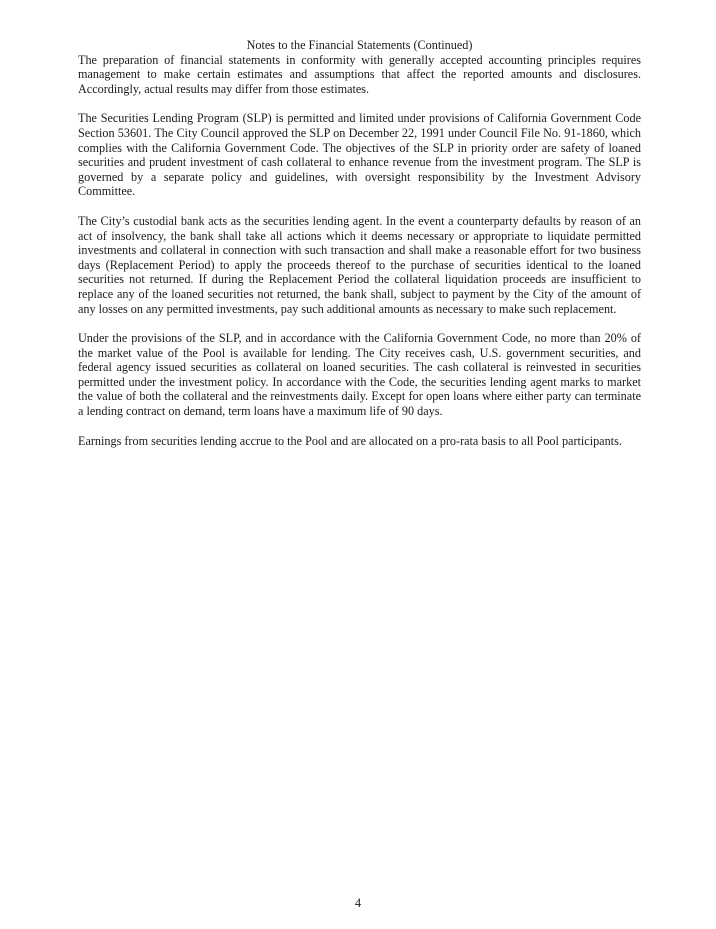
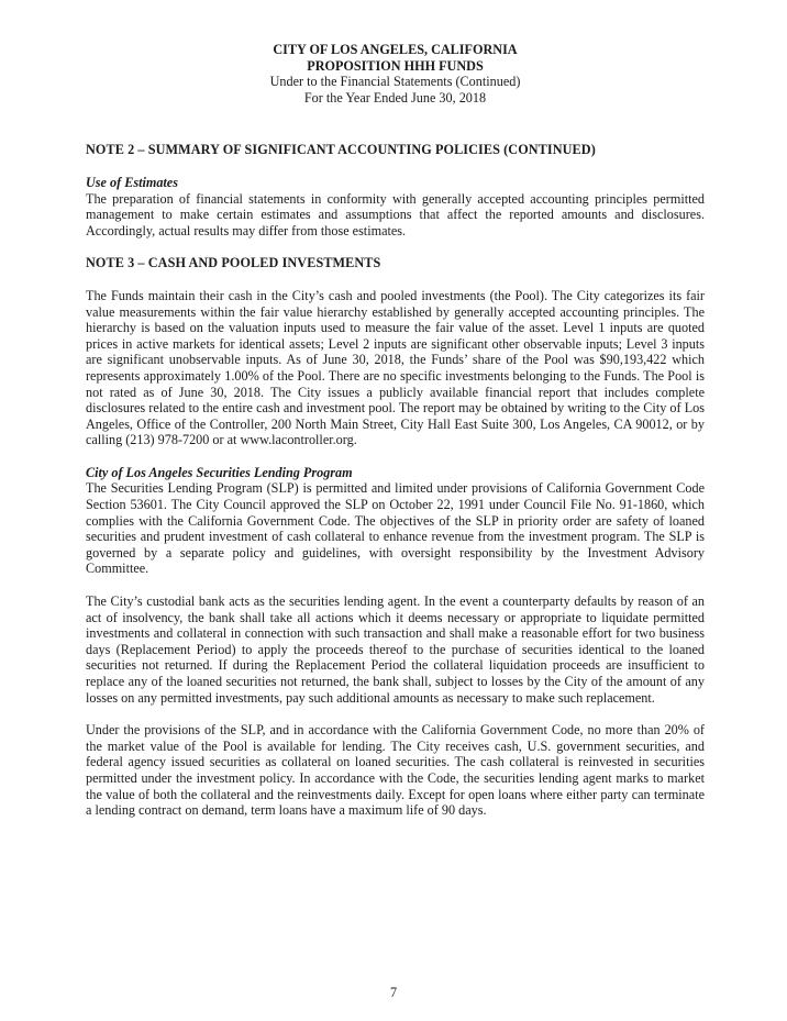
+ CITY OF LOS ANGELES, CALIFORNIA
+ PROPOSITION HHH FUNDS
- Notes to the Financial Statements (Continued)
+ Under to the Financial Statements (Continued)
+ For the Year Ended June 30, 2018
+ NOTE 2 – SUMMARY OF SIGNIFICANT ACCOUNTING POLICIES (CONTINUED)
+ Use of Estimates
- The preparation of financial statements in conformity with generally accepted accounting principles requires management to make certain estimates and assumptions that affect the reported amounts and disclosures. Accordingly, actual results may differ from those estimates.
+ The preparation of financial statements in conformity with generally accepted accounting principles permitted management to make certain estimates and assumptions that affect the reported amounts and disclosures. Accordingly, actual results may differ from those estimates.
+ NOTE 3 – CASH AND POOLED INVESTMENTS
+ The Funds maintain their cash in the City’s cash and pooled investments (the Pool). The City categorizes its fair value measurements within the fair value hierarchy established by generally accepted accounting principles. The hierarchy is based on the valuation inputs used to measure the fair value of the asset. Level 1 inputs are quoted prices in active markets for identical assets; Level 2 inputs are significant other observable inputs; Level 3 inputs are significant unobservable inputs. As of June 30, 2018, the Funds’ share of the Pool was $90,193,422 which represents approximately 1.00% of the Pool. There are no specific investments belonging to the Funds. The Pool is not rated as of June 30, 2018. The City issues a publicly available financial report that includes complete disclosures related to the entire cash and investment pool. The report may be obtained by writing to the City of Los Angeles, Office of the Controller, 200 North Main Street, City Hall East Suite 300, Los Angeles, CA 90012, or by calling (213) 978-7200 or at www.lacontroller.org.
+ City of Los Angeles Securities Lending Program
- The Securities Lending Program (SLP) is permitted and limited under provisions of California Government Code Section 53601. The City Council approved the SLP on December 22, 1991 under Council File No. 91-1860, which complies with the California Government Code. The objectives of the SLP in priority order are safety of loaned securities and prudent investment of cash collateral to enhance revenue from the investment program. The SLP is governed by a separate policy and guidelines, with oversight responsibility by the Investment Advisory Committee.
+ The Securities Lending Program (SLP) is permitted and limited under provisions of California Government Code Section 53601. The City Council approved the SLP on October 22, 1991 under Council File No. 91-1860, which complies with the California Government Code. The objectives of the SLP in priority order are safety of loaned securities and prudent investment of cash collateral to enhance revenue from the investment program. The SLP is governed by a separate policy and guidelines, with oversight responsibility by the Investment Advisory Committee.
- The City’s custodial bank acts as the securities lending agent. In the event a counterparty defaults by reason of an act of insolvency, the bank shall take all actions which it deems necessary or appropriate to liquidate permitted investments and collateral in connection with such transaction and shall make a reasonable effort for two business days (Replacement Period) to apply the proceeds thereof to the purchase of securities identical to the loaned securities not returned. If during the Replacement Period the collateral liquidation proceeds are insufficient to replace any of the loaned securities not returned, the bank shall, subject to payment by the City of the amount of any losses on any permitted investments, pay such additional amounts as necessary to make such replacement.
+ The City’s custodial bank acts as the securities lending agent. In the event a counterparty defaults by reason of an act of insolvency, the bank shall take all actions which it deems necessary or appropriate to liquidate permitted investments and collateral in connection with such transaction and shall make a reasonable effort for two business days (Replacement Period) to apply the proceeds thereof to the purchase of securities identical to the loaned securities not returned. If during the Replacement Period the collateral liquidation proceeds are insufficient to replace any of the loaned securities not returned, the bank shall, subject to losses by the City of the amount of any losses on any permitted investments, pay such additional amounts as necessary to make such replacement.
  Under the provisions of the SLP, and in accordance with the California Government Code, no more than 20% of the market value of the Pool is available for lending. The City receives cash, U.S. government securities, and federal agency issued securities as collateral on loaned securities. The cash collateral is reinvested in securities permitted under the investment policy. In accordance with the Code, the securities lending agent marks to market the value of both the collateral and the reinvestments daily. Except for open loans where either party can terminate a lending contract on demand, term loans have a maximum life of 90 days.
- Earnings from securities lending accrue to the Pool and are allocated on a pro-rata basis to all Pool participants.
- 4
+ 7
